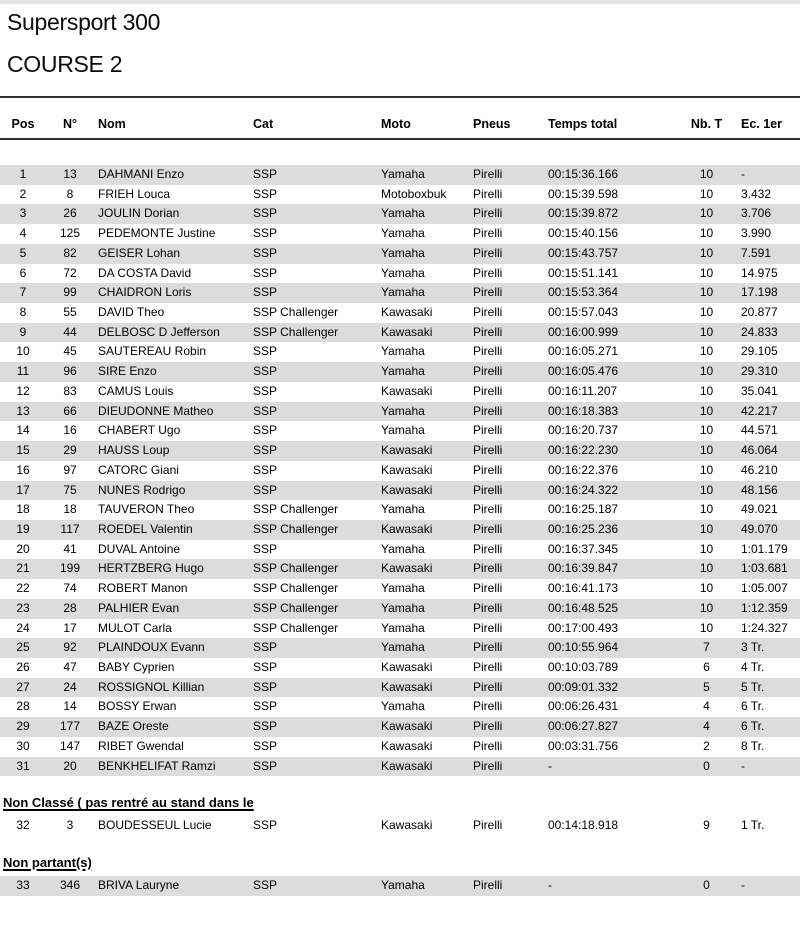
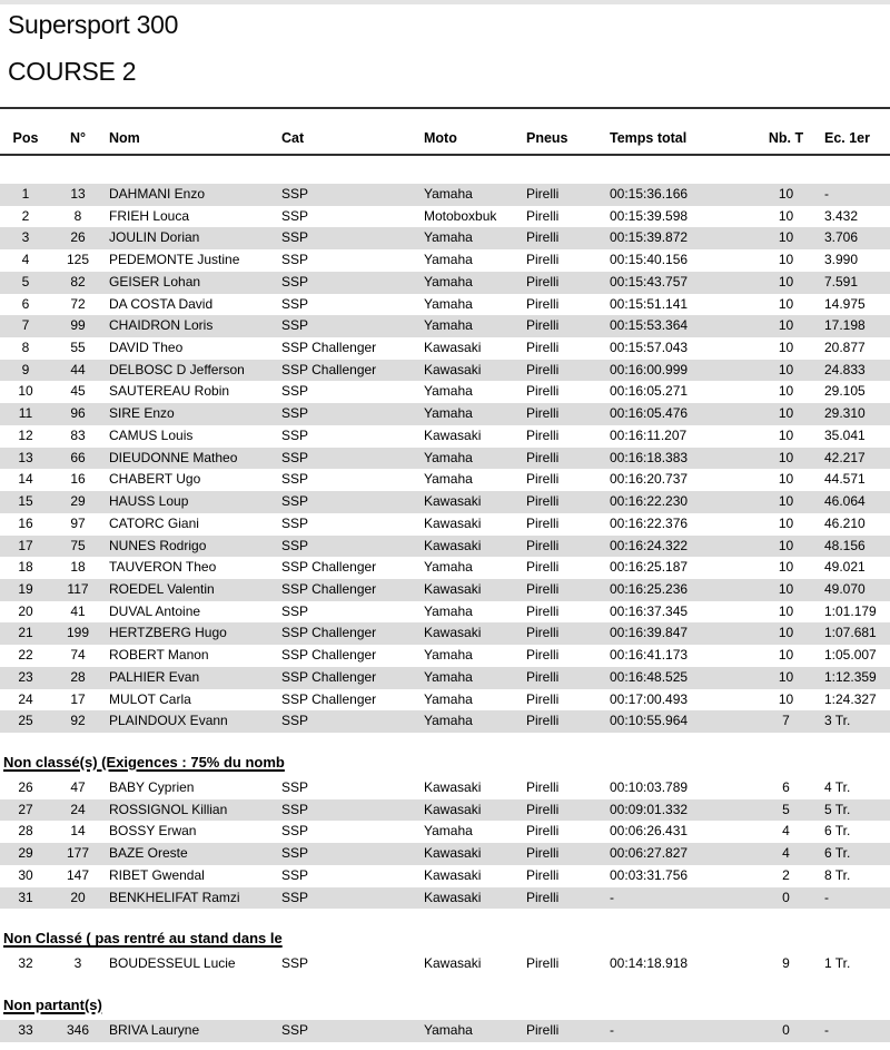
  Supersport 300
  COURSE 2
  Pos
  N°
  Nom
  Cat
  Moto
  Pneus
  Temps total
  Nb. T
  Ec. 1er
  1
  13
  DAHMANI Enzo
  SSP
  Yamaha
  Pirelli
  00:15:36.166
  10
  -
  2
  8
  FRIEH Louca
  SSP
  Motoboxbuk
  Pirelli
  00:15:39.598
  10
  3.432
  3
  26
  JOULIN Dorian
  SSP
  Yamaha
  Pirelli
  00:15:39.872
  10
  3.706
  4
  125
  PEDEMONTE Justine
  SSP
  Yamaha
  Pirelli
  00:15:40.156
  10
  3.990
  5
  82
  GEISER Lohan
  SSP
  Yamaha
  Pirelli
  00:15:43.757
  10
  7.591
  6
  72
  DA COSTA David
  SSP
  Yamaha
  Pirelli
  00:15:51.141
  10
  14.975
  7
  99
  CHAIDRON Loris
  SSP
  Yamaha
  Pirelli
  00:15:53.364
  10
  17.198
  8
  55
  DAVID Theo
  SSP Challenger
  Kawasaki
  Pirelli
  00:15:57.043
  10
  20.877
  9
  44
  DELBOSC D Jefferson
  SSP Challenger
  Kawasaki
  Pirelli
  00:16:00.999
  10
  24.833
  10
  45
  SAUTEREAU Robin
  SSP
  Yamaha
  Pirelli
  00:16:05.271
  10
  29.105
  11
  96
  SIRE Enzo
  SSP
  Yamaha
  Pirelli
  00:16:05.476
  10
  29.310
  12
  83
  CAMUS Louis
  SSP
  Kawasaki
  Pirelli
  00:16:11.207
  10
  35.041
  13
  66
  DIEUDONNE Matheo
  SSP
  Yamaha
  Pirelli
  00:16:18.383
  10
  42.217
  14
  16
  CHABERT Ugo
  SSP
  Yamaha
  Pirelli
  00:16:20.737
  10
  44.571
  15
  29
  HAUSS Loup
  SSP
  Kawasaki
  Pirelli
  00:16:22.230
  10
  46.064
  16
  97
  CATORC Giani
  SSP
  Kawasaki
  Pirelli
  00:16:22.376
  10
  46.210
  17
  75
  NUNES Rodrigo
  SSP
  Kawasaki
  Pirelli
  00:16:24.322
  10
  48.156
  18
  18
  TAUVERON Theo
  SSP Challenger
  Yamaha
  Pirelli
  00:16:25.187
  10
  49.021
  19
  117
  ROEDEL Valentin
  SSP Challenger
  Kawasaki
  Pirelli
  00:16:25.236
  10
  49.070
  20
  41
  DUVAL Antoine
  SSP
  Yamaha
  Pirelli
  00:16:37.345
  10
  1:01.179
  21
  199
  HERTZBERG Hugo
  SSP Challenger
  Kawasaki
  Pirelli
  00:16:39.847
  10
- 1:03.681
+ 1:07.681
  22
  74
  ROBERT Manon
  SSP Challenger
  Yamaha
  Pirelli
  00:16:41.173
  10
  1:05.007
  23
  28
  PALHIER Evan
  SSP Challenger
  Yamaha
  Pirelli
  00:16:48.525
  10
  1:12.359
  24
  17
  MULOT Carla
  SSP Challenger
  Yamaha
  Pirelli
  00:17:00.493
  10
  1:24.327
  25
  92
  PLAINDOUX Evann
  SSP
  Yamaha
  Pirelli
  00:10:55.964
  7
  3 Tr.
+ Non classé(s) (Exigences : 75% du nomb
  26
  47
  BABY Cyprien
  SSP
  Kawasaki
  Pirelli
  00:10:03.789
  6
  4 Tr.
  27
  24
  ROSSIGNOL Killian
  SSP
  Kawasaki
  Pirelli
  00:09:01.332
  5
  5 Tr.
  28
  14
  BOSSY Erwan
  SSP
  Yamaha
  Pirelli
  00:06:26.431
  4
  6 Tr.
  29
  177
  BAZE Oreste
  SSP
  Kawasaki
  Pirelli
  00:06:27.827
  4
  6 Tr.
  30
  147
  RIBET Gwendal
  SSP
  Kawasaki
  Pirelli
  00:03:31.756
  2
  8 Tr.
  31
  20
  BENKHELIFAT Ramzi
  SSP
  Kawasaki
  Pirelli
  -
  0
  -
  Non Classé ( pas rentré au stand dans le
  32
  3
  BOUDESSEUL Lucie
  SSP
  Kawasaki
  Pirelli
  00:14:18.918
  9
  1 Tr.
  Non partant(s)
  33
  346
  BRIVA Lauryne
  SSP
  Yamaha
  Pirelli
  -
  0
  -
